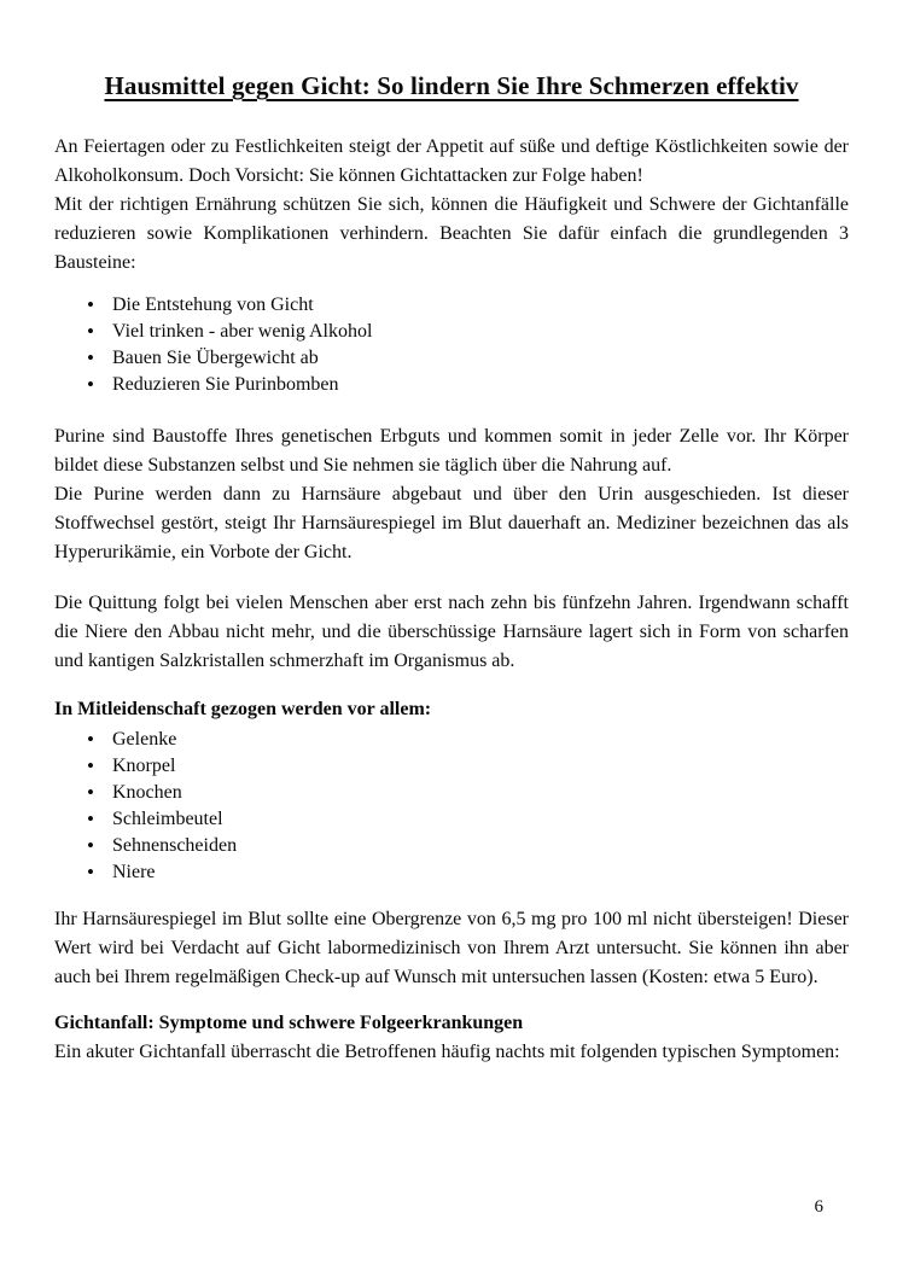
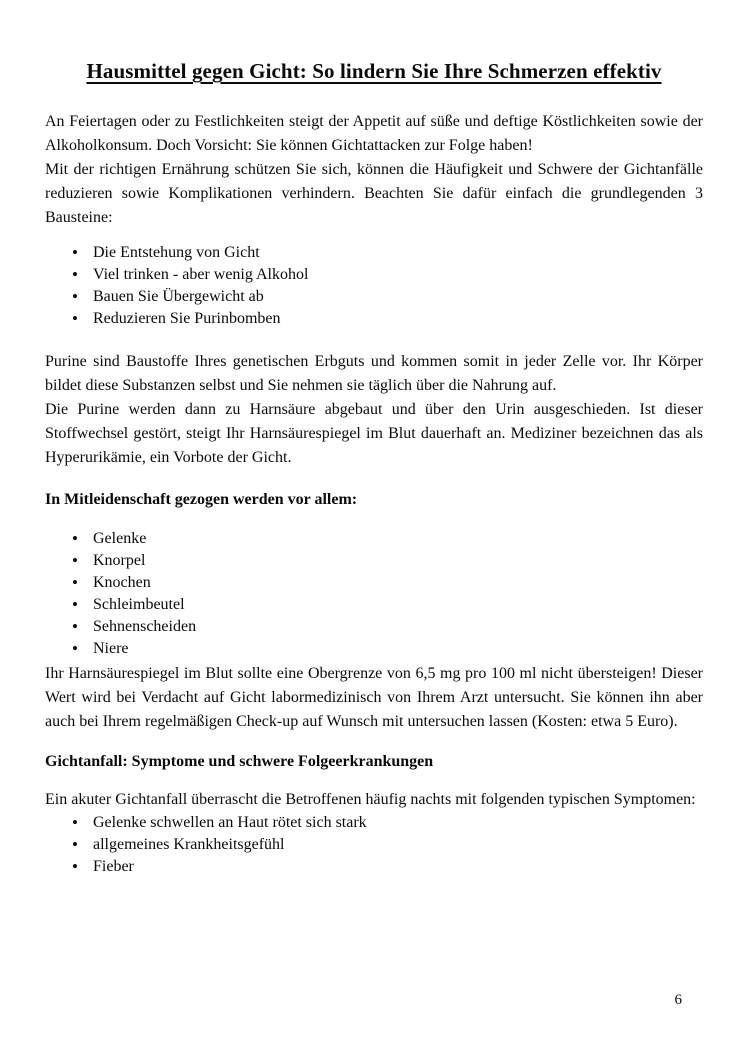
  Hausmittel gegen Gicht: So lindern Sie Ihre Schmerzen effektiv
  An Feiertagen oder zu Festlichkeiten steigt der Appetit auf süße und deftige Köstlichkeiten sowie der Alkoholkonsum. Doch Vorsicht: Sie können Gichtattacken zur Folge haben!
  Mit der richtigen Ernährung schützen Sie sich, können die Häufigkeit und Schwere der Gichtanfälle reduzieren sowie Komplikationen verhindern. Beachten Sie dafür einfach die grundlegenden 3 Bausteine:
  Die Entstehung von Gicht
  Viel trinken - aber wenig Alkohol
  Bauen Sie Übergewicht ab
  Reduzieren Sie Purinbomben
  Purine sind Baustoffe Ihres genetischen Erbguts und kommen somit in jeder Zelle vor. Ihr Körper bildet diese Substanzen selbst und Sie nehmen sie täglich über die Nahrung auf.
  Die Purine werden dann zu Harnsäure abgebaut und über den Urin ausgeschieden. Ist dieser Stoffwechsel gestört, steigt Ihr Harnsäurespiegel im Blut dauerhaft an. Mediziner bezeichnen das als Hyperurikämie, ein Vorbote der Gicht.
- Die Quittung folgt bei vielen Menschen aber erst nach zehn bis fünfzehn Jahren. Irgendwann schafft die Niere den Abbau nicht mehr, und die überschüssige Harnsäure lagert sich in Form von scharfen und kantigen Salzkristallen schmerzhaft im Organismus ab.
  In Mitleidenschaft gezogen werden vor allem:
  Gelenke
  Knorpel
  Knochen
  Schleimbeutel
  Sehnenscheiden
  Niere
  Ihr Harnsäurespiegel im Blut sollte eine Obergrenze von 6,5 mg pro 100 ml nicht übersteigen! Dieser Wert wird bei Verdacht auf Gicht labormedizinisch von Ihrem Arzt untersucht. Sie können ihn aber auch bei Ihrem regelmäßigen Check-up auf Wunsch mit untersuchen lassen (Kosten: etwa 5 Euro).
  Gichtanfall: Symptome und schwere Folgeerkrankungen
  Ein akuter Gichtanfall überrascht die Betroffenen häufig nachts mit folgenden typischen Symptomen:
+ Gelenke schwellen an Haut rötet sich stark
+ allgemeines Krankheitsgefühl
+ Fieber
  6
